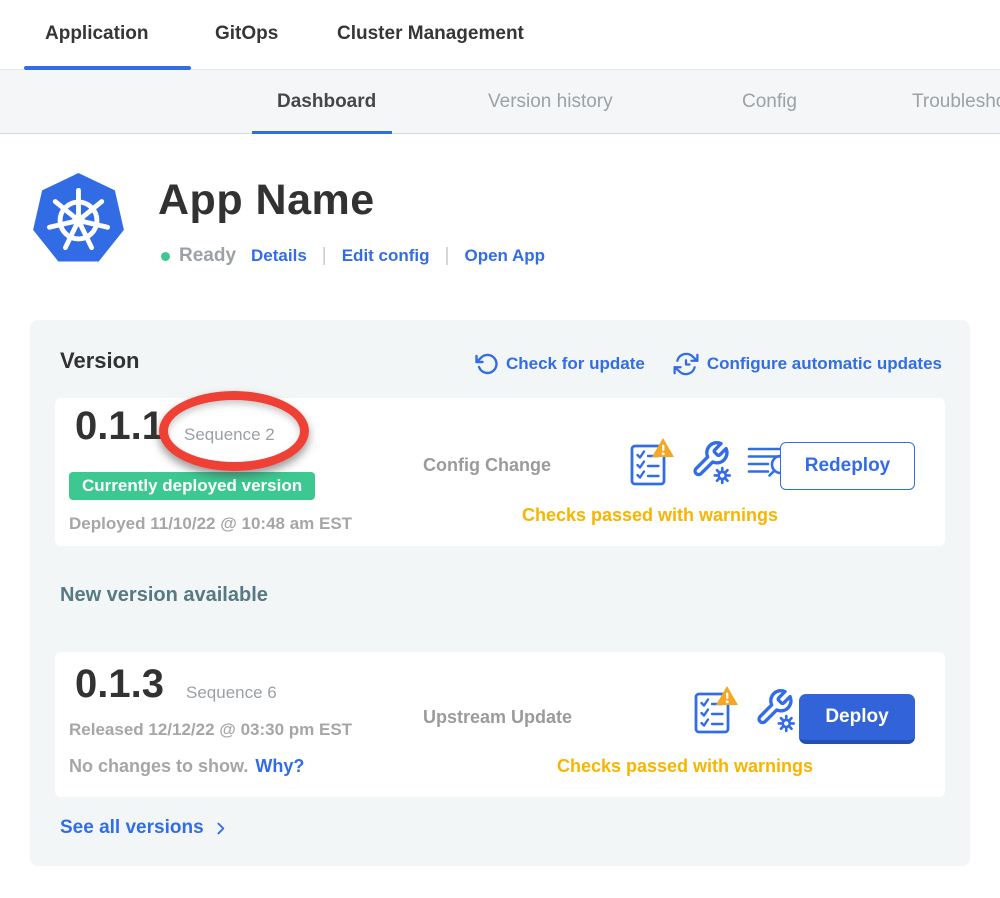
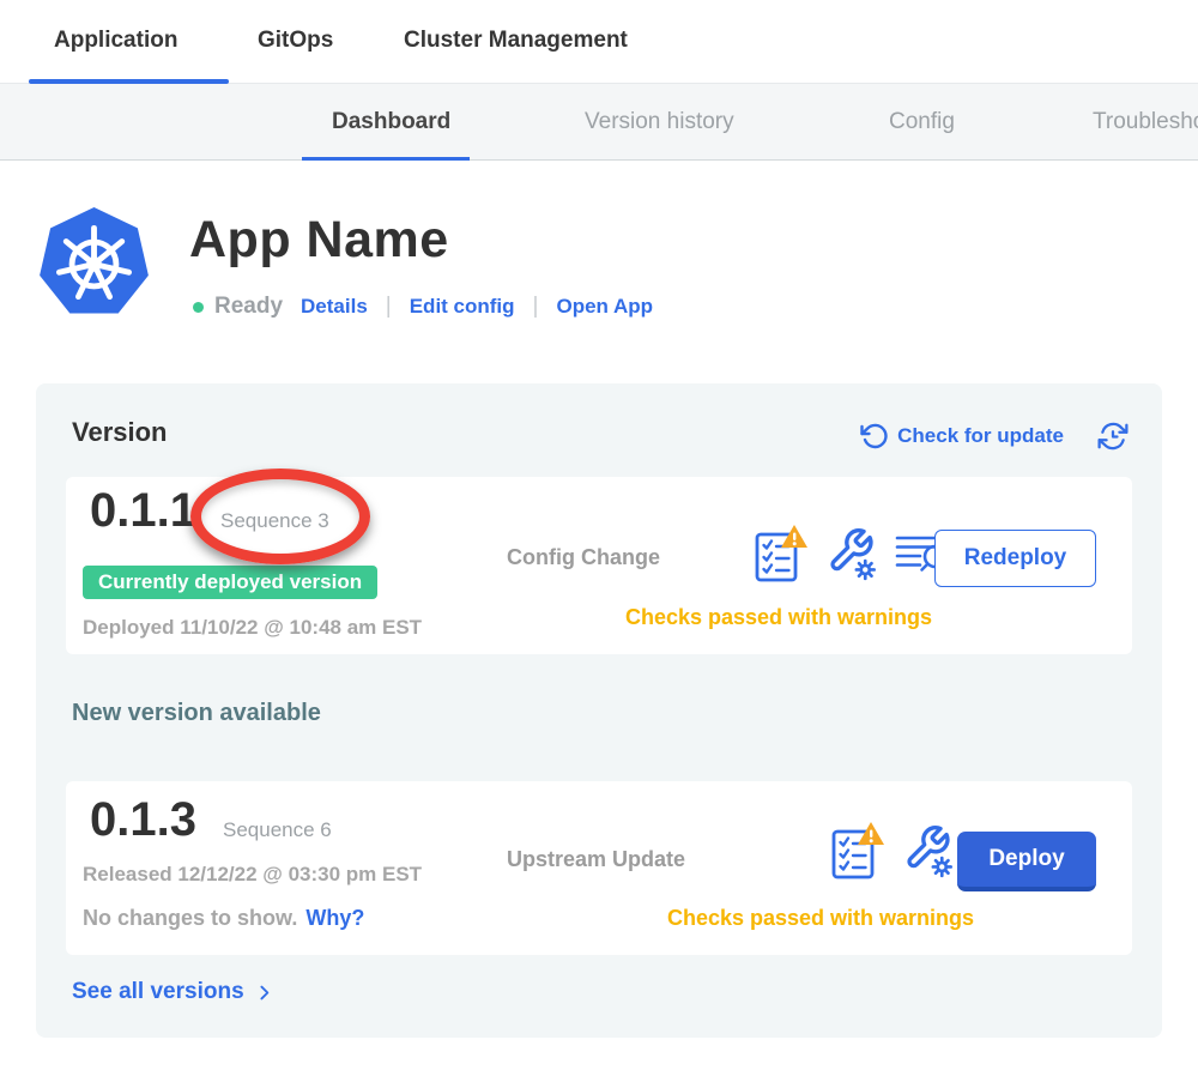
  Application
  GitOps
  Cluster Management
  Dashboard
  Version history
  Config
  Troublesh
  App Name
  Ready
  Details
  |
  Edit config
  |
  Open App
  Version
  Check for update
- Configure automatic updates
  0.1.1
- Sequence 2
+ Sequence 3
  Currently deployed version
  Deployed 11/10/22 @ 10:48 am EST
  Config Change
  Redeploy
  Checks passed with warnings
  New version available
  0.1.3
  Sequence 6
  Released 12/12/22 @ 03:30 pm EST
  No changes to show.
  Why?
  Upstream Update
  Deploy
  Checks passed with warnings
  See all versions
